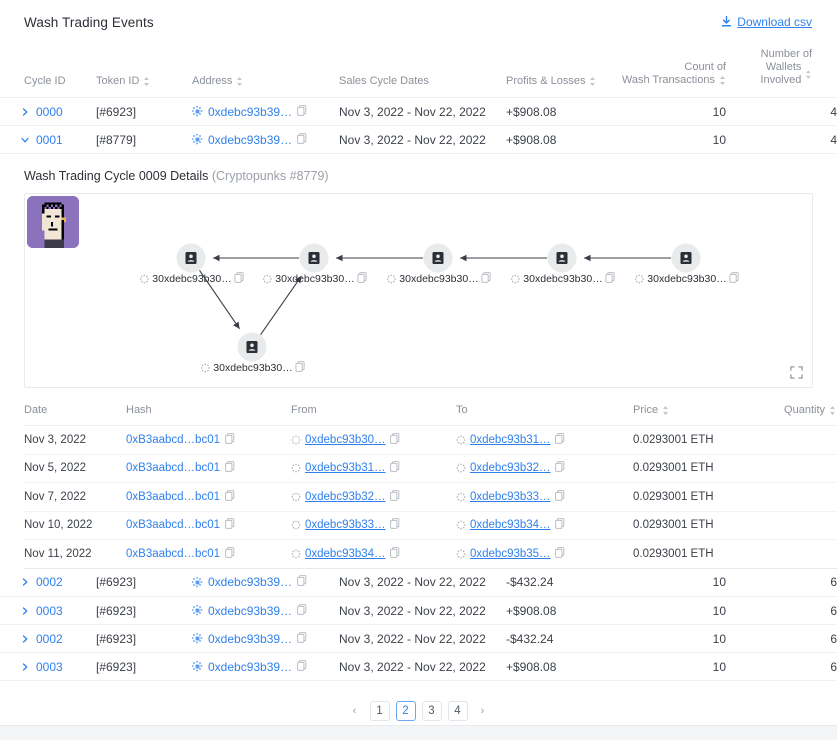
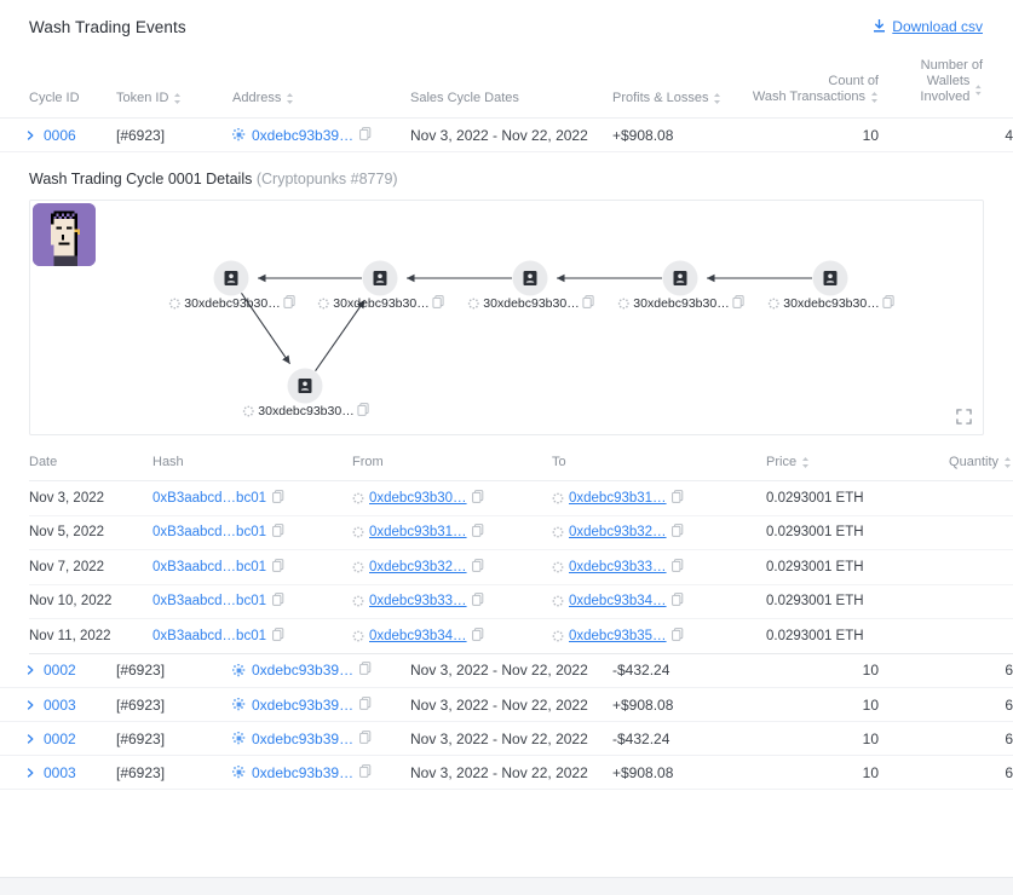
  Wash Trading Events
  Download csv
  Cycle ID	Token ID	Address	Sales Cycle Dates	Profits & Losses	Count ofWash Transactions	Number ofWallets Involved
- 0000	[#6923]	0xdebc93b39…	Nov 3, 2022 - Nov 22, 2022	+$908.08	10	4
+ 0006	[#6923]	0xdebc93b39…	Nov 3, 2022 - Nov 22, 2022	+$908.08	10	4
- 0001	[#8779]	0xdebc93b39…	Nov 3, 2022 - Nov 22, 2022	+$908.08	10	4
- Wash Trading Cycle 0009 Details (Cryptopunks #8779)
+ Wash Trading Cycle 0001 Details (Cryptopunks #8779)
  30xdebc93b30…
  30xdebc93b30…
  30xdebc93b30…
  30xdebc93b30…
  30xdebc93b30…
  30xdebc93b30…
  Date	Hash	From	To	Price	Quantity
  Nov 3, 2022	0xB3aabcd…bc01	0xdebc93b30…	0xdebc93b31…	0.0293001 ETH
  Nov 5, 2022	0xB3aabcd…bc01	0xdebc93b31…	0xdebc93b32…	0.0293001 ETH
  Nov 7, 2022	0xB3aabcd…bc01	0xdebc93b32…	0xdebc93b33…	0.0293001 ETH
  Nov 10, 2022	0xB3aabcd…bc01	0xdebc93b33…	0xdebc93b34…	0.0293001 ETH
  Nov 11, 2022	0xB3aabcd…bc01	0xdebc93b34…	0xdebc93b35…	0.0293001 ETH
  0002	[#6923]	0xdebc93b39…	Nov 3, 2022 - Nov 22, 2022	-$432.24	10	6
  0003	[#6923]	0xdebc93b39…	Nov 3, 2022 - Nov 22, 2022	+$908.08	10	6
  0002	[#6923]	0xdebc93b39…	Nov 3, 2022 - Nov 22, 2022	-$432.24	10	6
  0003	[#6923]	0xdebc93b39…	Nov 3, 2022 - Nov 22, 2022	+$908.08	10	6
- ‹
- 1
- 2
- 3
- 4
- ›
